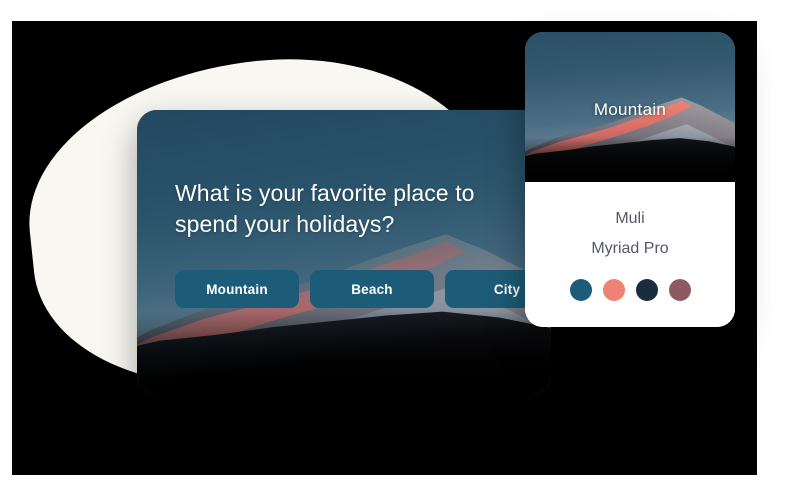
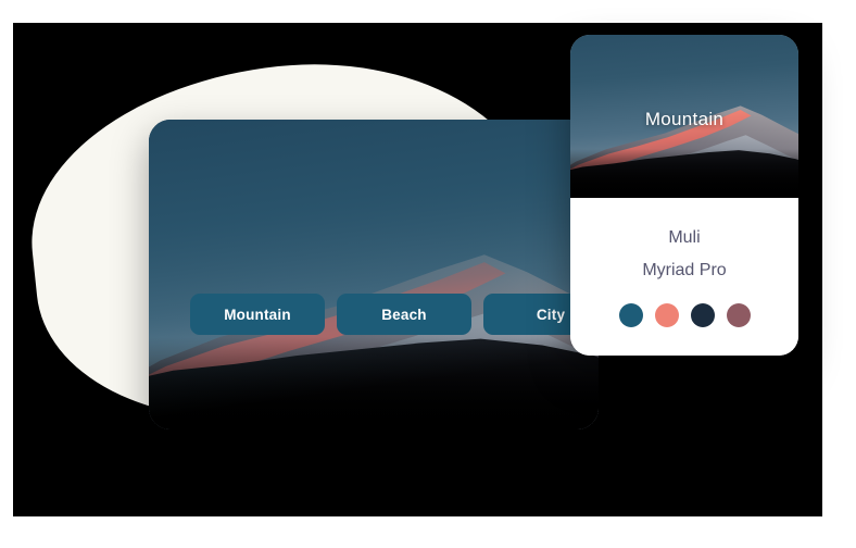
- What is your favorite place to spend your holidays?
  Mountain
  Beach
  City
  Mountain
  Muli
  Myriad Pro
